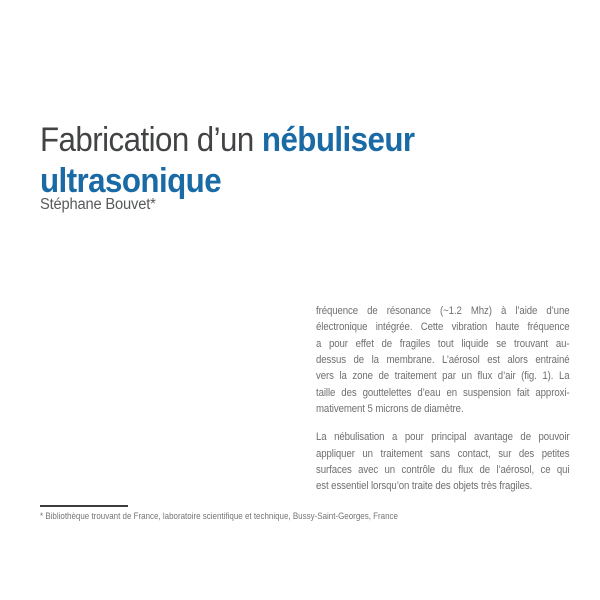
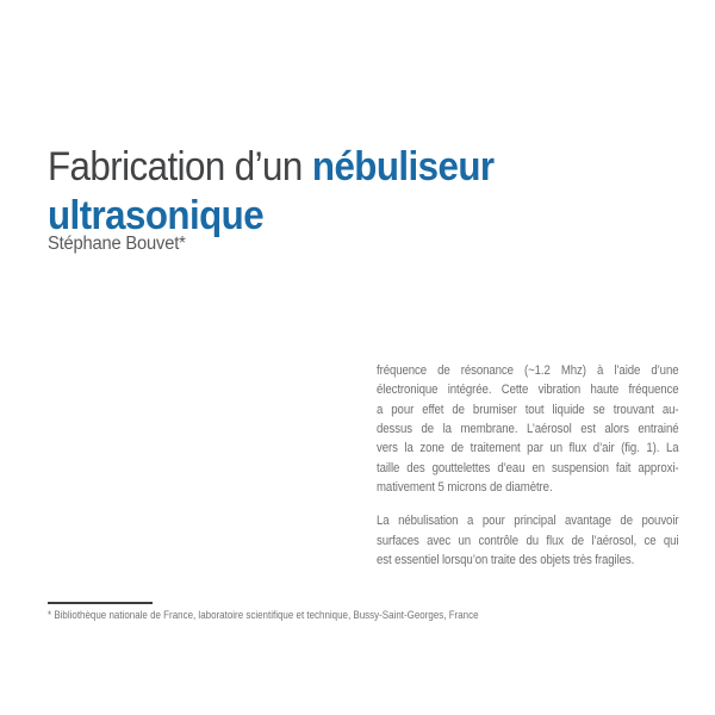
  Fabrication d’un nébuliseur
  ultrasonique
  Stéphane Bouvet*
  fréquence de résonance (~1.2 Mhz) à l’aide d’une
  électronique intégrée. Cette vibration haute fréquence
- a pour effet de fragiles tout liquide se trouvant au-
+ a pour effet de brumiser tout liquide se trouvant au-
  dessus de la membrane. L’aérosol est alors entrainé
  vers la zone de traitement par un flux d’air (fig. 1). La
  taille des gouttelettes d’eau en suspension fait approxi-
  mativement 5 microns de diamètre.
  La nébulisation a pour principal avantage de pouvoir
- appliquer un traitement sans contact, sur des petites
  surfaces avec un contrôle du flux de l’aérosol, ce qui
  est essentiel lorsqu’on traite des objets très fragiles.
- * Bibliothèque trouvant de France, laboratoire scientifique et technique, Bussy-Saint-Georges, France
+ * Bibliothèque nationale de France, laboratoire scientifique et technique, Bussy-Saint-Georges, France
